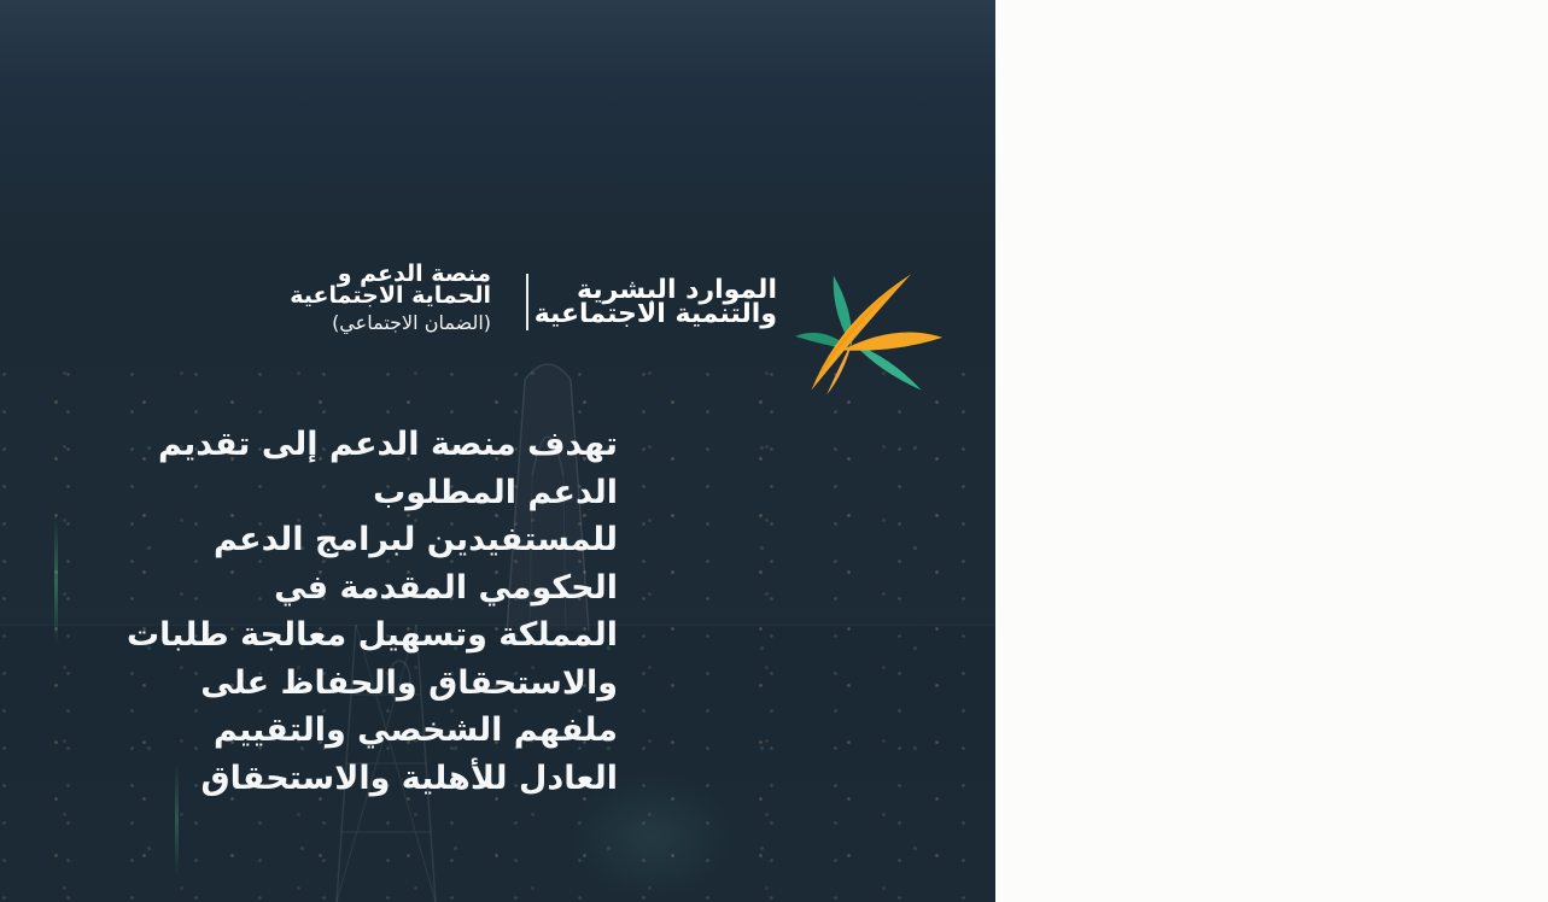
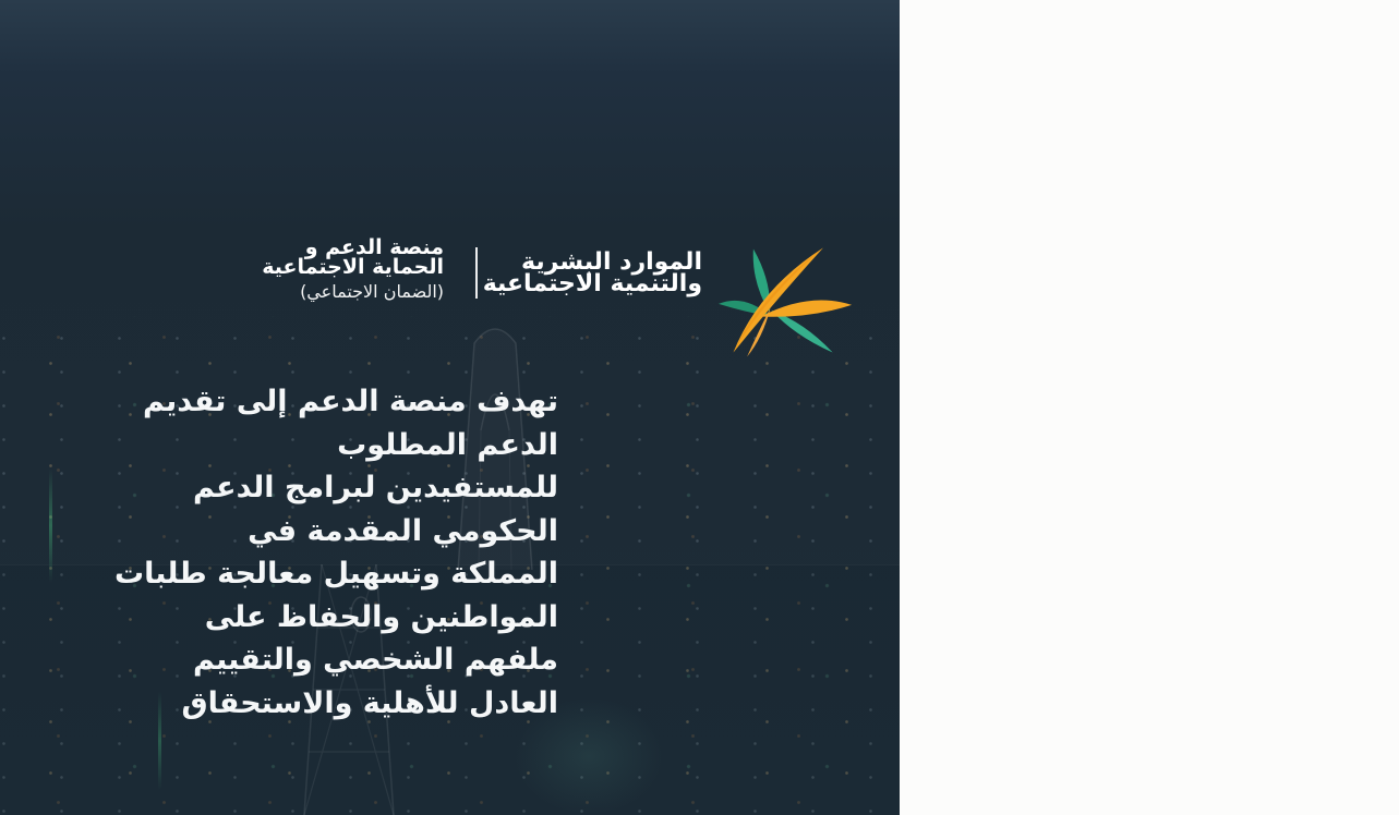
  الموارد البشرية
  والتنمية الاجتماعية
  منصة الدعم و
  الحماية الاجتماعية
  (الضمان الاجتماعي)
  تهدف منصة الدعم إلى تقديم الدعم المطلوب
  للمستفيدين لبرامج الدعم الحكومي المقدمة في
- المملكة وتسهيل معالجة طلبات والاستحقاق والحفاظ على
+ المملكة وتسهيل معالجة طلبات المواطنين والحفاظ على
  ملفهم الشخصي والتقييم العادل للأهلية والاستحقاق
